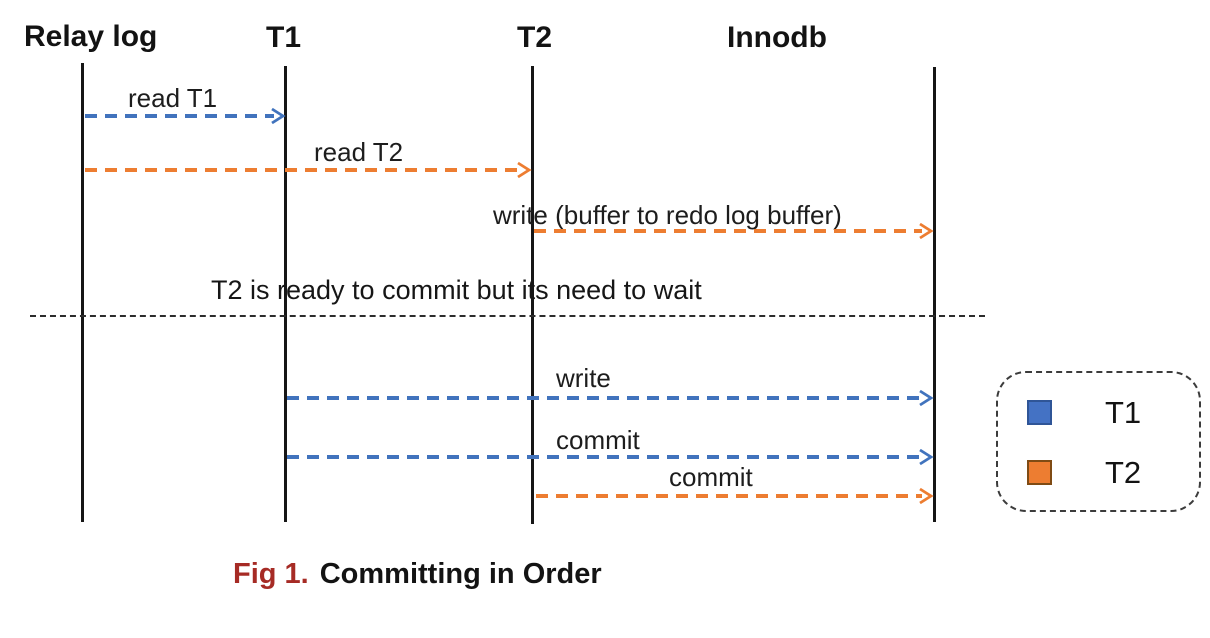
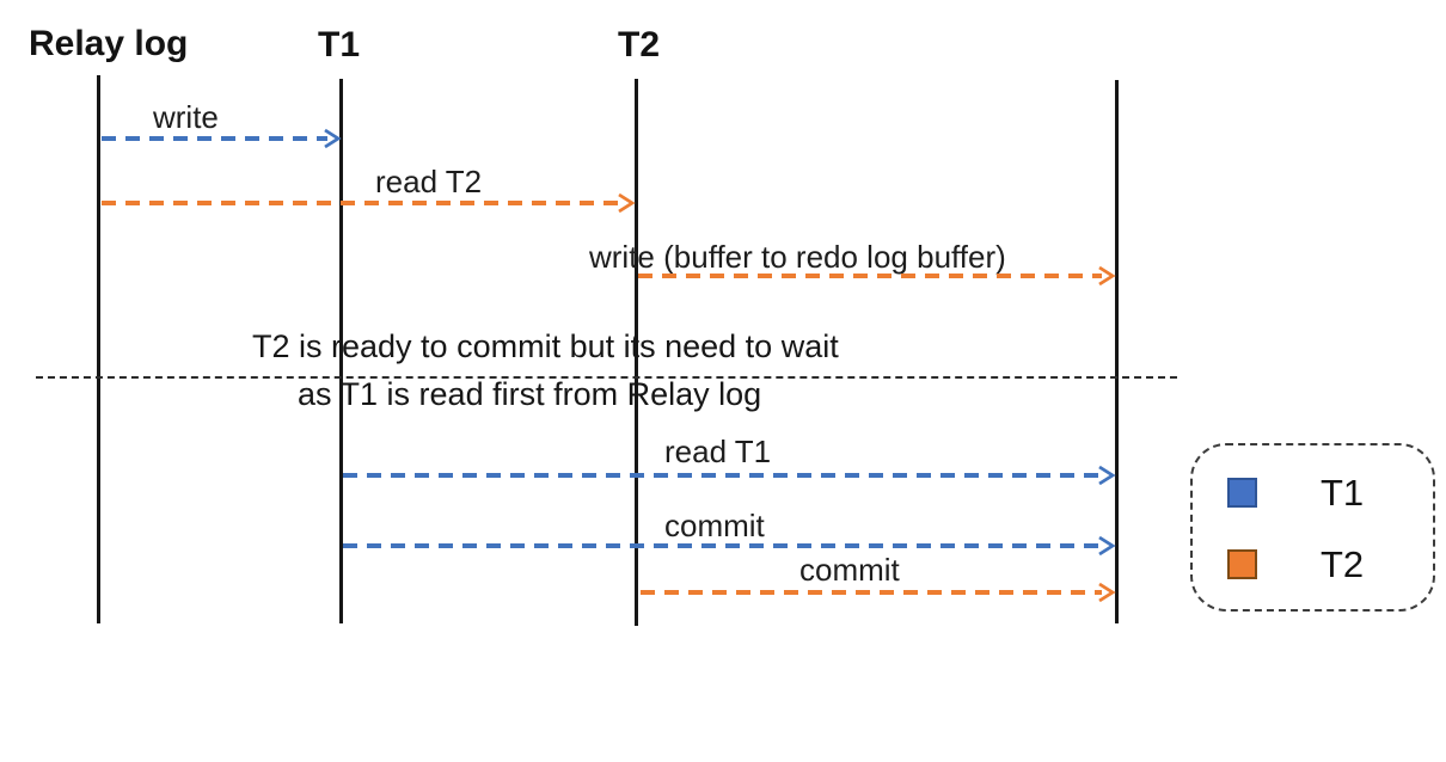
  Relay log
  T1
  T2
- Innodb
- read T1
+ write
  read T2
  write (buffer to redo log buffer)
  T2 is ready to commit but its need to wait
+ as T1 is read first from Relay log
- write
+ read T1
  commit
  commit
  T1
  T2
- Fig 1. Committing in Order
